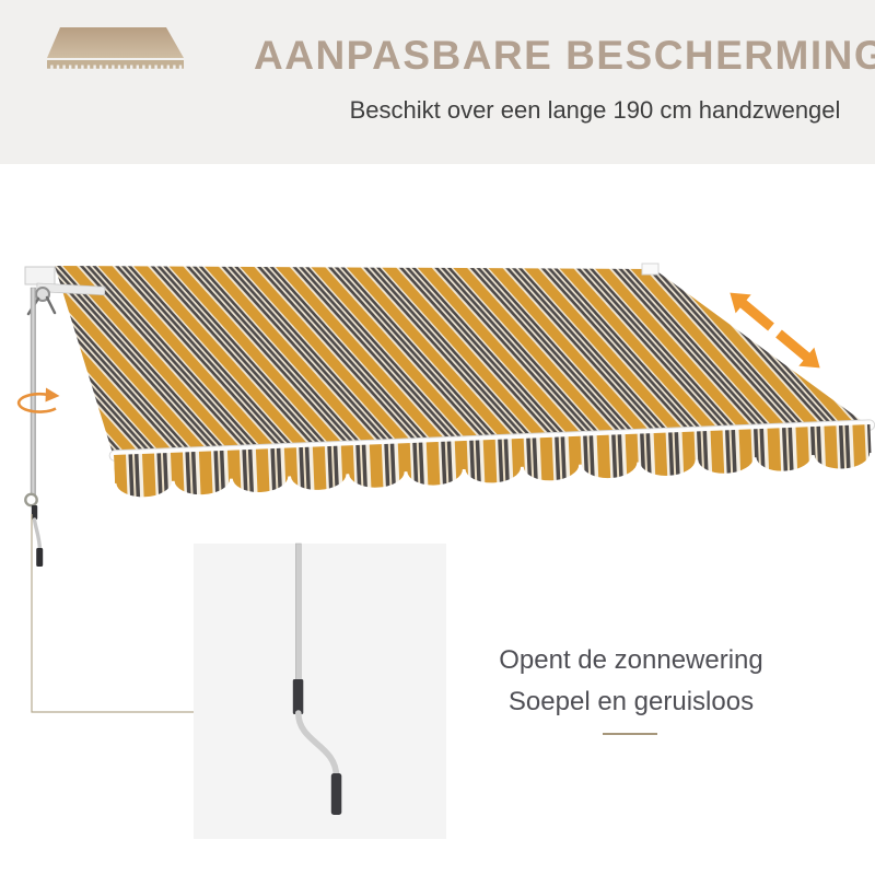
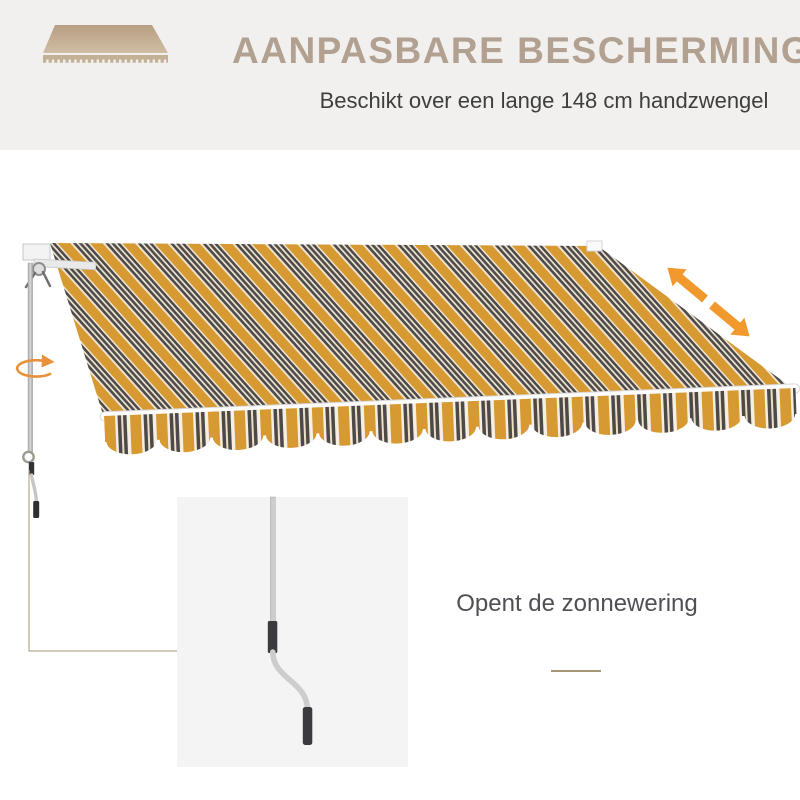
  AANPASBARE BESCHERMIN
- Beschikt over een lange 190 cm handzwengel
+ Beschikt over een lange 148 cm handzwengel
  Opent de zonnewering
- Soepel en geruisloos
